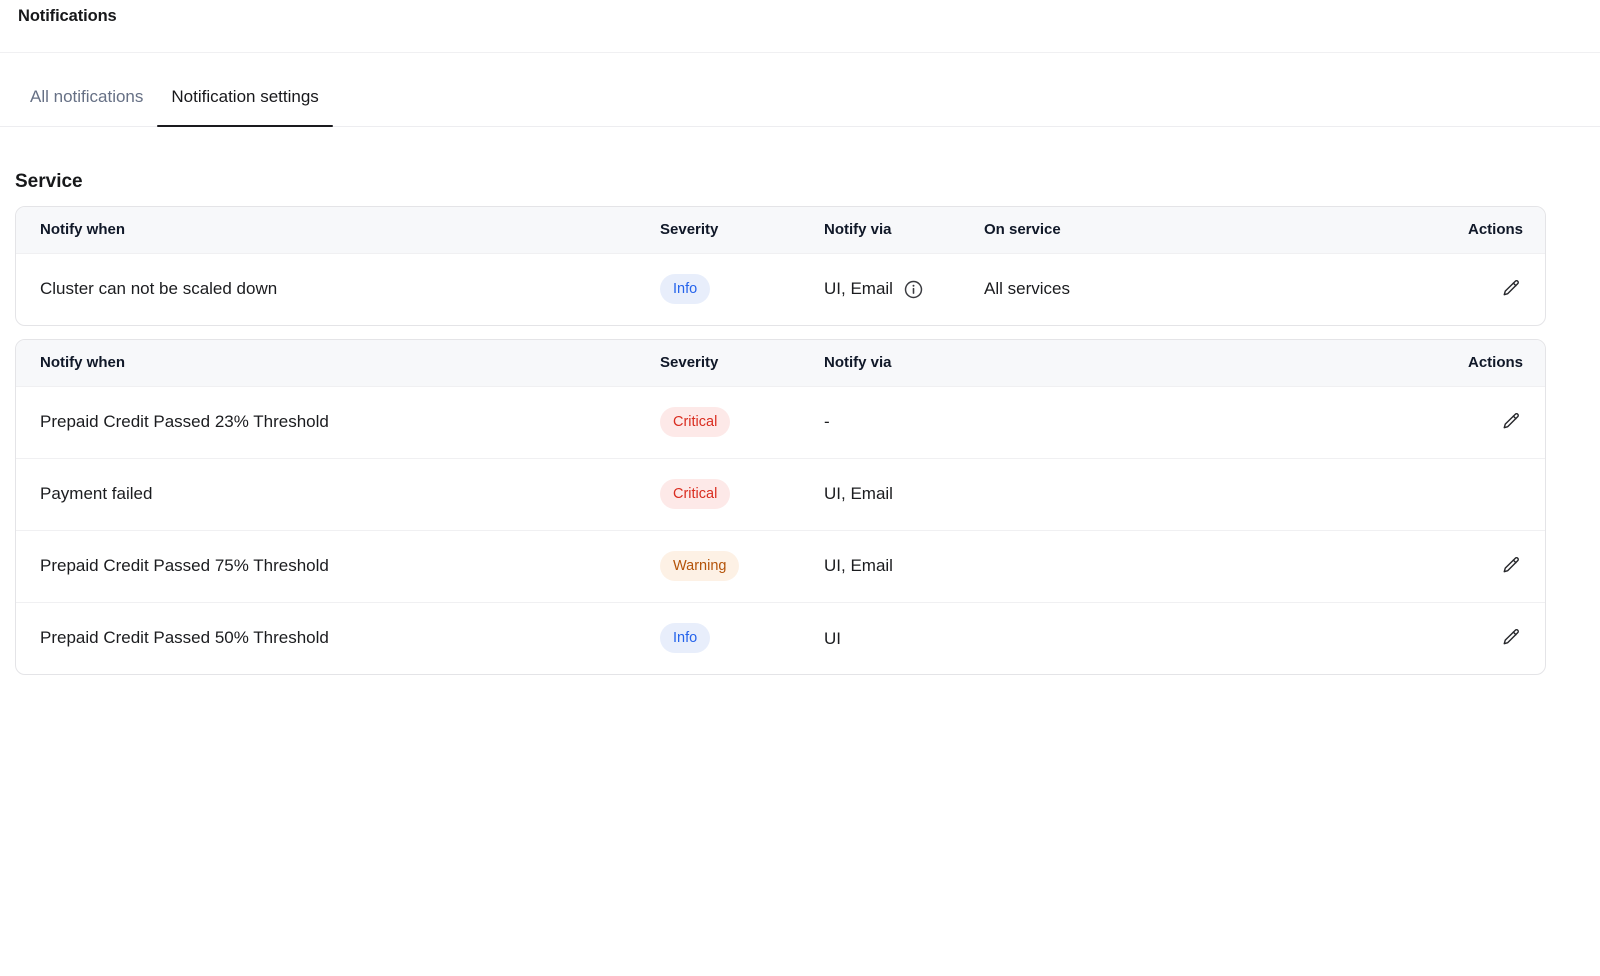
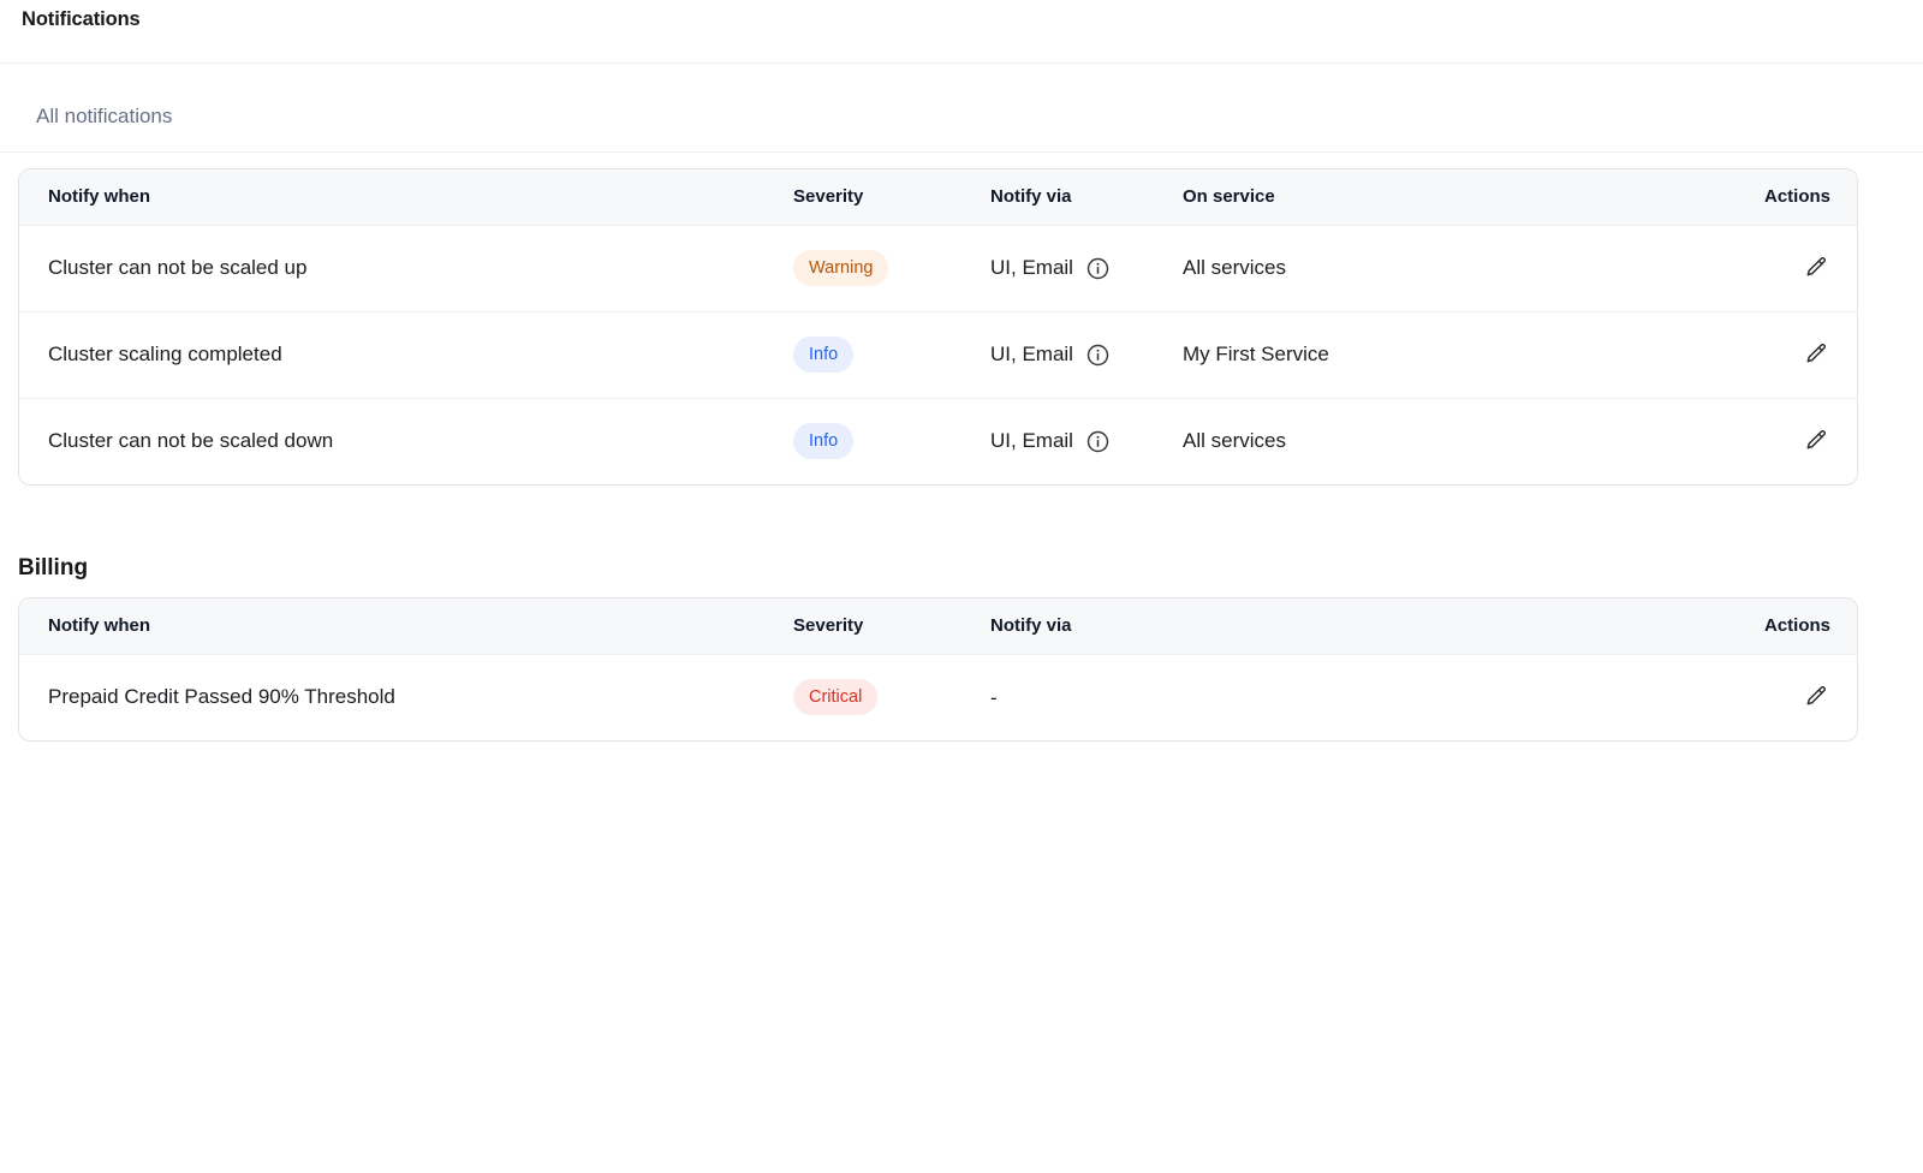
  Notifications
  All notifications
- Notification settings
- Service
  Notify when	Severity	Notify via	On service	Actions
+ Cluster can not be scaled up	Warning	UI, Email	All services
+ Cluster scaling completed	Info	UI, Email	My First Service
  Cluster can not be scaled down	Info	UI, Email	All services
+ Billing
  Notify when	Severity	Notify via	Actions
- Prepaid Credit Passed 23% Threshold	Critical	-
+ Prepaid Credit Passed 90% Threshold	Critical	-
- Payment failed	Critical	UI, Email
- Prepaid Credit Passed 75% Threshold	Warning	UI, Email
- Prepaid Credit Passed 50% Threshold	Info	UI
